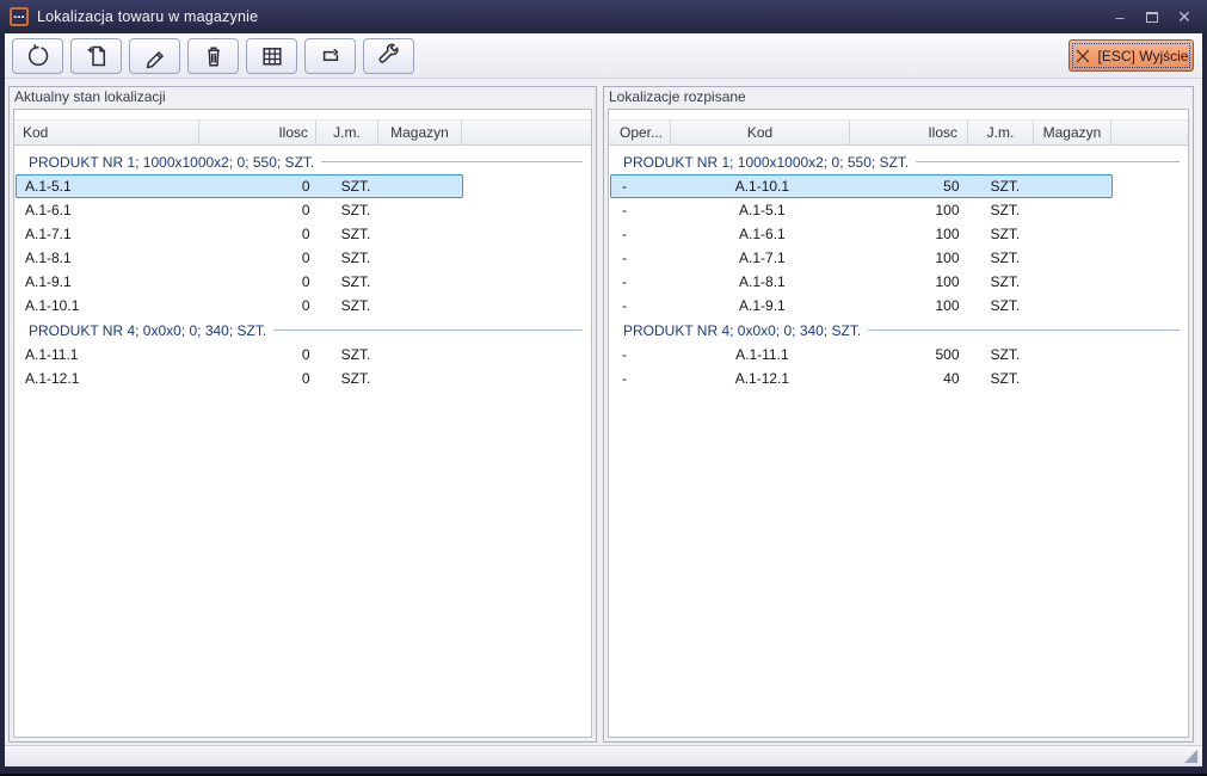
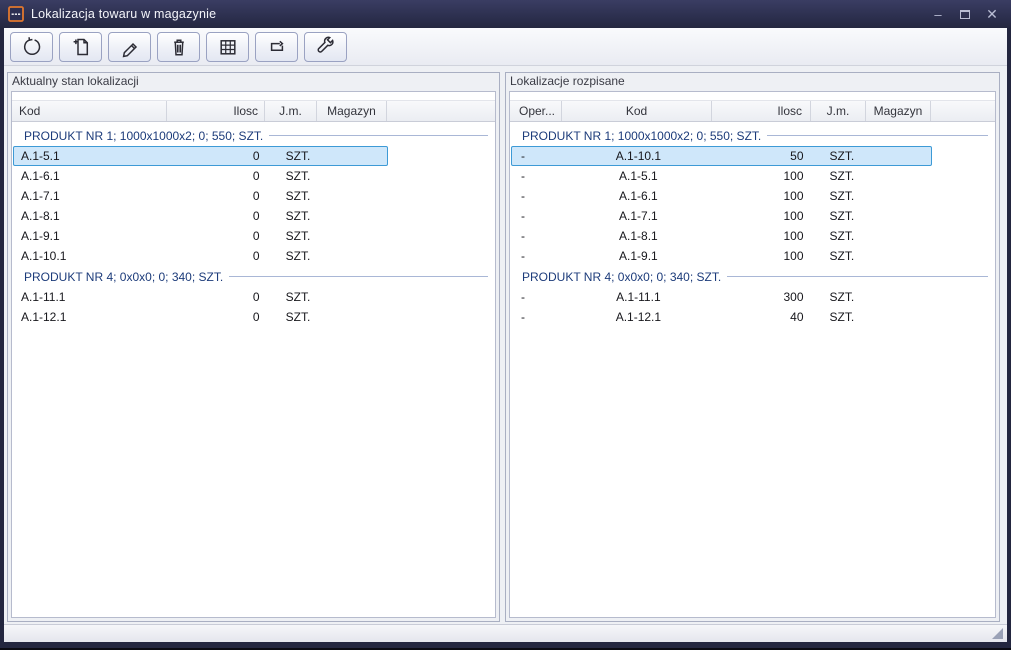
  Lokalizacja towaru w magazynie
  –
  ✕
- [ESC] Wyjście
  Aktualny stan lokalizacji
  Kod
  Ilosc
  J.m.
  Magazyn
  PRODUKT NR 1; 1000x1000x2; 0; 550; SZT.
  A.1-5.1
  0
  SZT.
  A.1-6.1
  0
  SZT.
  A.1-7.1
  0
  SZT.
  A.1-8.1
  0
  SZT.
  A.1-9.1
  0
  SZT.
  A.1-10.1
  0
  SZT.
  PRODUKT NR 4; 0x0x0; 0; 340; SZT.
  A.1-11.1
  0
  SZT.
  A.1-12.1
  0
  SZT.
  Lokalizacje rozpisane
  Oper...
  Kod
  Ilosc
  J.m.
  Magazyn
  PRODUKT NR 1; 1000x1000x2; 0; 550; SZT.
  -
  A.1-10.1
  50
  SZT.
  -
  A.1-5.1
  100
  SZT.
  -
  A.1-6.1
  100
  SZT.
  -
  A.1-7.1
  100
  SZT.
  -
  A.1-8.1
  100
  SZT.
  -
  A.1-9.1
  100
  SZT.
  PRODUKT NR 4; 0x0x0; 0; 340; SZT.
  -
  A.1-11.1
- 500
+ 300
  SZT.
  -
  A.1-12.1
  40
  SZT.
